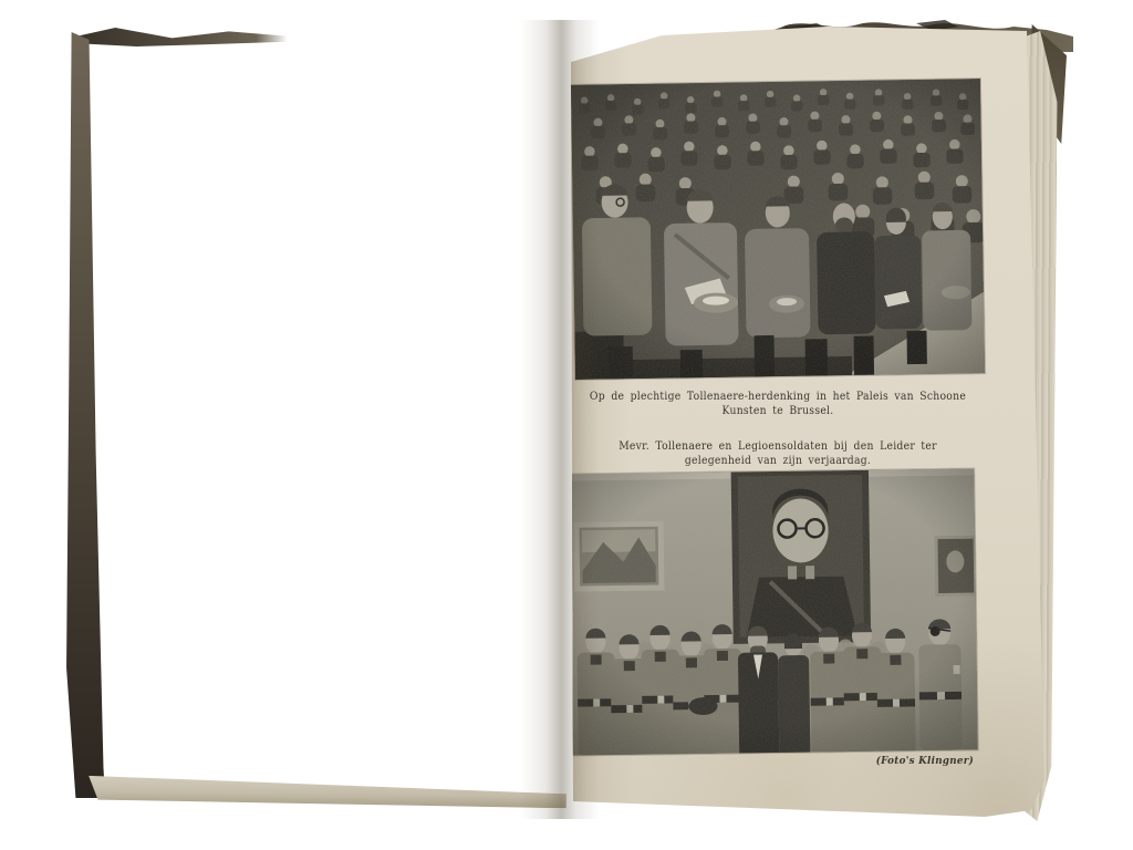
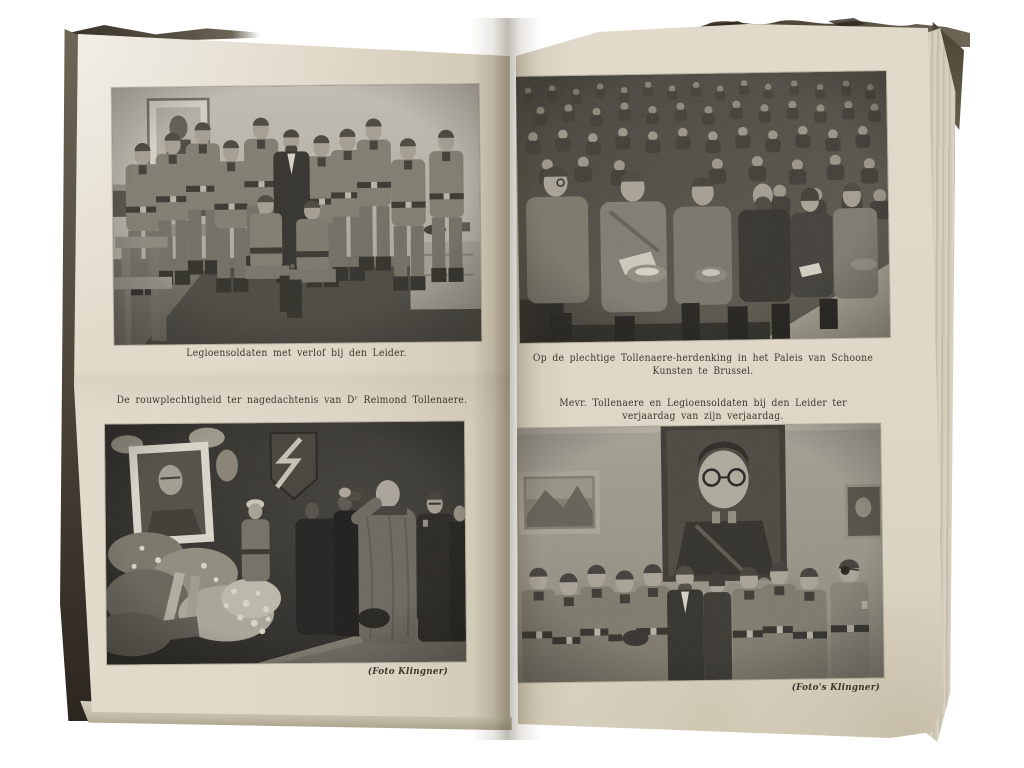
+ Legioensoldaten met verlof bij den Leider.
+ De rouwplechtigheid ter nagedachtenis van Dʳ Reimond Tollenaere.
+ (Foto Klingner)
  p de plechtige Tollenaere-herdenking in het Paleis van Schoone Kunsten te Brussel.
- Mevr. Tollenaere en Legioensoldaten bij den Leider ter gelegenheid van zijn verjaardag.
+ Mevr. Tollenaere en Legioensoldaten bij den Leider ter verjaardag van zijn verjaardag.
  (Foto's Klingner)
